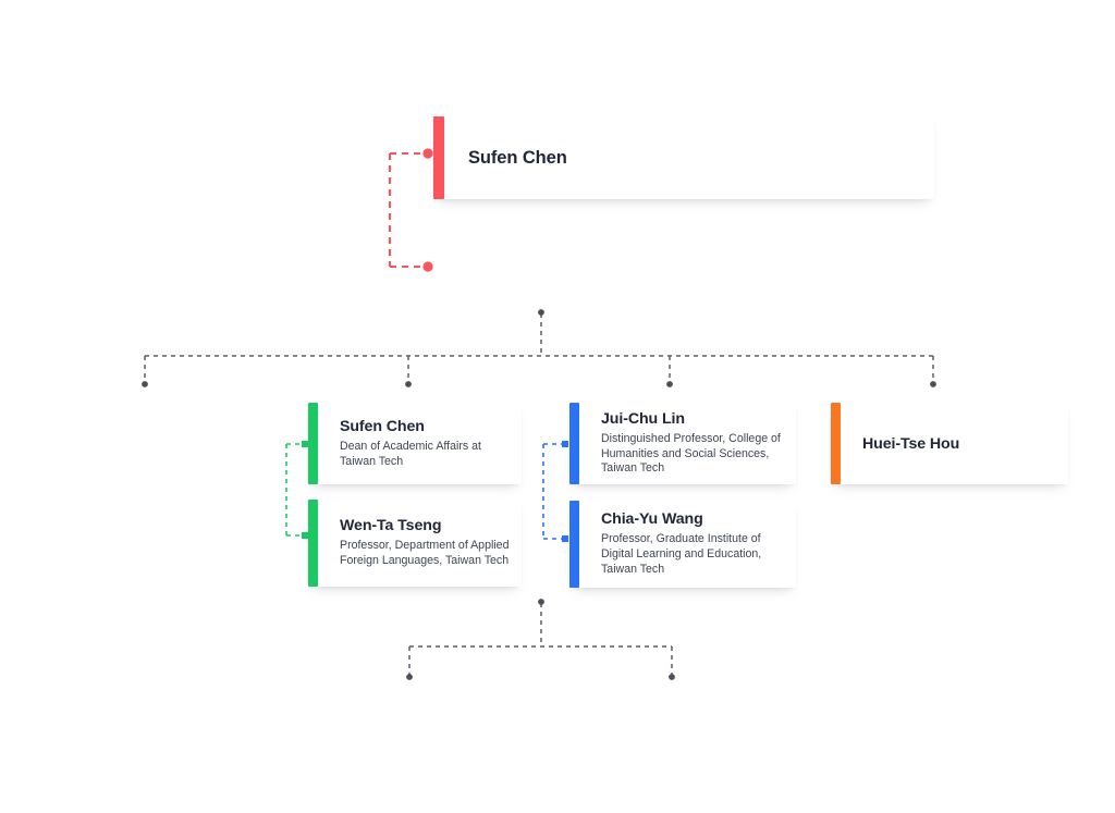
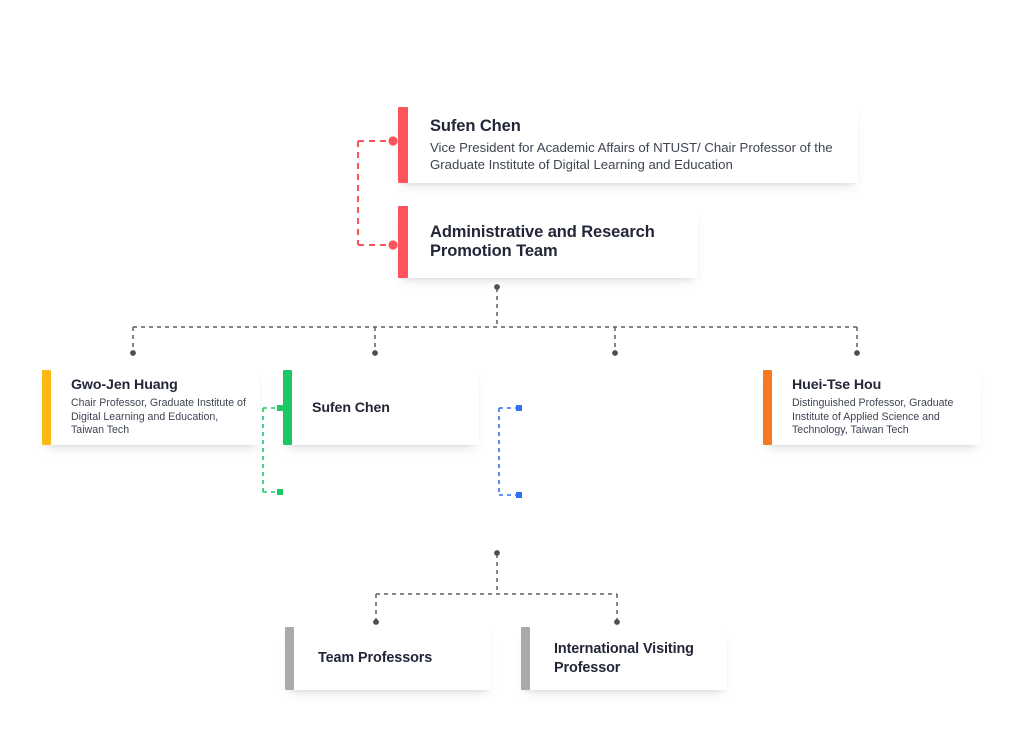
  Sufen Chen
+ Vice President for Academic Affairs of NTUST/ Chair Professor of the Graduate Institute of Digital Learning and Education
+ Administrative and Research Promotion Team
+ Gwo-Jen Huang
+ Chair Professor, Graduate Institute of Digital Learning and Education, Taiwan Tech
  Sufen Chen
- Dean of Academic Affairs at Taiwan Tech
- Wen-Ta Tseng
- Professor, Department of Applied Foreign Languages, Taiwan Tech
- Jui-Chu Lin
- Distinguished Professor, College of Humanities and Social Sciences, Taiwan Tech
- Chia-Yu Wang
- Professor, Graduate Institute of Digital Learning and Education, Taiwan Tech
  Huei-Tse Hou
+ Distinguished Professor, Graduate Institute of Applied Science and Technology, Taiwan Tech
+ Team Professors
+ International Visiting Professor
